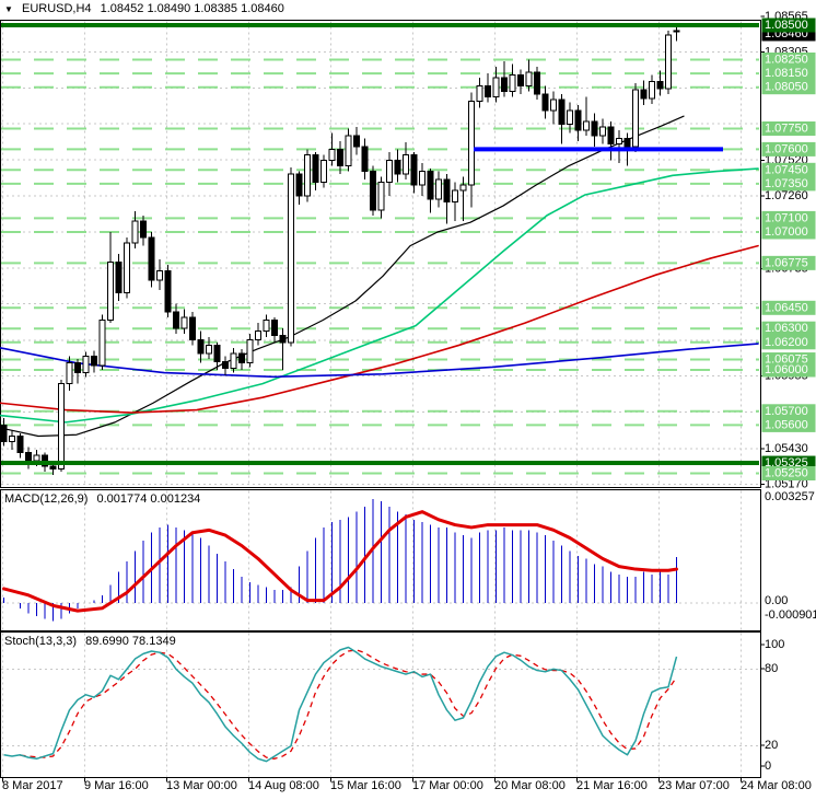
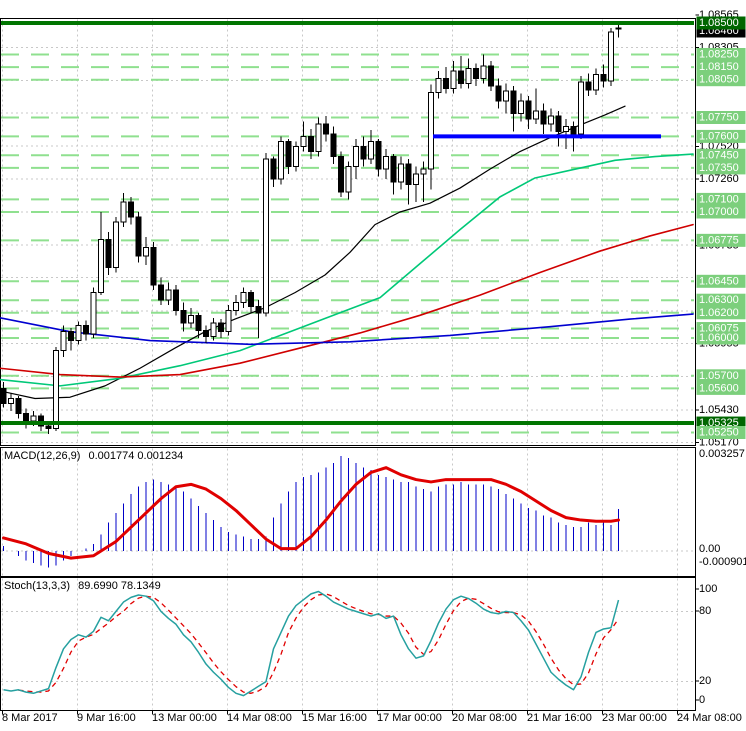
  1.08565
  1.08305
  1.07520
  1.07260
  1.05430
  1.05170
  1.08460
  1.08500
  1.05325
  1.08250
  1.08150
  1.08050
  1.07750
  1.07600
  1.07450
  1.07350
  1.07100
  1.07000
  1.06775
  1.06450
  1.06300
  1.06200
  1.06075
  1.06000
  1.05700
  1.05600
  1.05250
  0.003257
  0.00
  -0.000901
  100
  80
  20
  0
  8 Mar 2017
  9 Mar 16:00
  13 Mar 00:00
- 14 Aug 08:00
+ 14 Mar 08:00
  15 Mar 16:00
  17 Mar 00:00
  20 Mar 08:00
  21 Mar 16:00
- 23 Mar 07:00
+ 23 Mar 00:00
  24 Mar 08:00
- ▼ EURUSD,H4 1.08452 1.08490 1.08385 1.08460
  MACD(12,26,9) 0.001774 0.001234
  Stoch(13,3,3) 89.6990 78.1349
